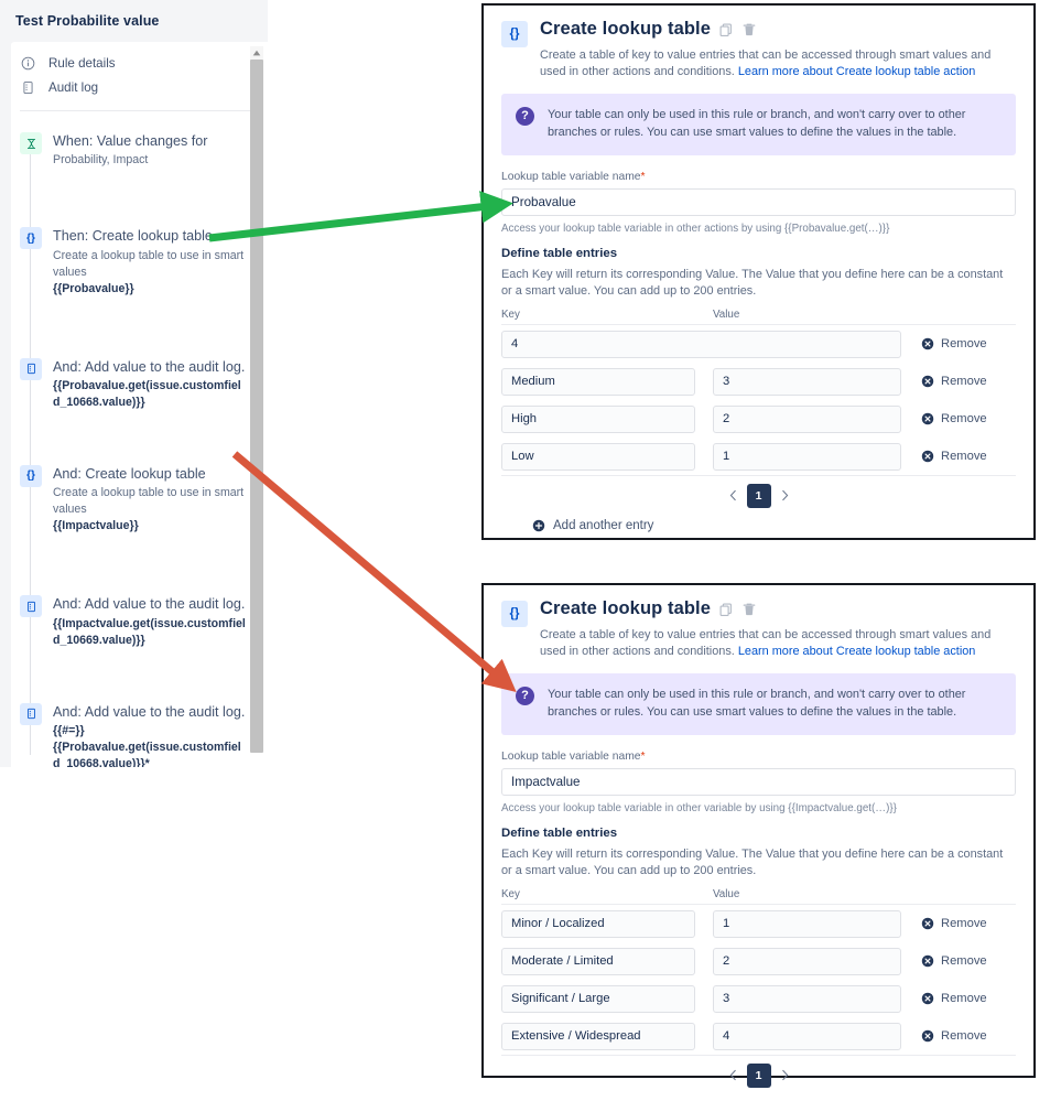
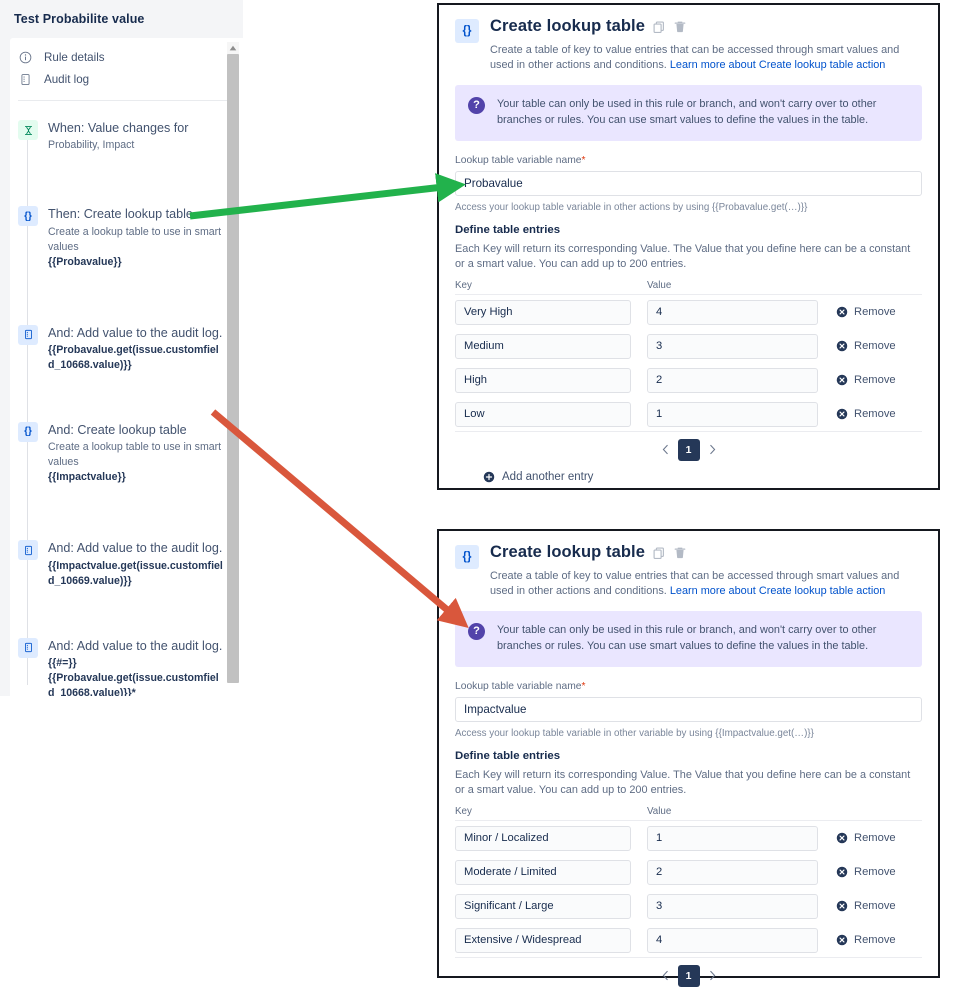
  Test Probabilite value
  Rule details
  Audit log
  When: Value changes for
  Probability, Impact
  {}
  Then: Create lookup table
  Create a lookup table to use in smart values
  {{Probavalue}}
  And: Add value to the audit log.
  {{Probavalue.get(issue.customfield_10668.value)}}
  {}
  And: Create lookup table
  Create a lookup table to use in smart values
  {{Impactvalue}}
  And: Add value to the audit log.
  {{Impactvalue.get(issue.customfield_10669.value)}}
  And: Add value to the audit log.
  {}
  Create lookup table
  Create a table of key to value entries that can be accessed through smart values and used in other actions and conditions. Learn more about Create lookup table action
  ?
  Your table can only be used in this rule or branch, and won't carry over to other branches or rules. You can use smart values to define the values in the table.
  Lookup table variable name*
  Probavalue
  Access your lookup table variable in other actions by using {{Probavalue.get(…)}}
  Define table entries
  Each Key will return its corresponding Value. The Value that you define here can be a constant or a smart value. You can add up to 200 entries.
  Key
  Value
+ Very High
  4
  Remove
  Medium
  3
  Remove
  High
  2
  Remove
  Low
  1
  Remove
  1
  Add another entry
  {}
  Create lookup table
  Create a table of key to value entries that can be accessed through smart values and used in other actions and conditions. Learn more about Create lookup table action
  ?
  Your table can only be used in this rule or branch, and won't carry over to other branches or rules. You can use smart values to define the values in the table.
  Lookup table variable name*
  Impactvalue
  Access your lookup table variable in other variable by using {{Impactvalue.get(…)}}
  Define table entries
  Each Key will return its corresponding Value. The Value that you define here can be a constant or a smart value. You can add up to 200 entries.
  Key
  Value
  Minor / Localized
  1
  Remove
  Moderate / Limited
  2
  Remove
  Significant / Large
  3
  Remove
  Extensive / Widespread
  4
  Remove
  1
